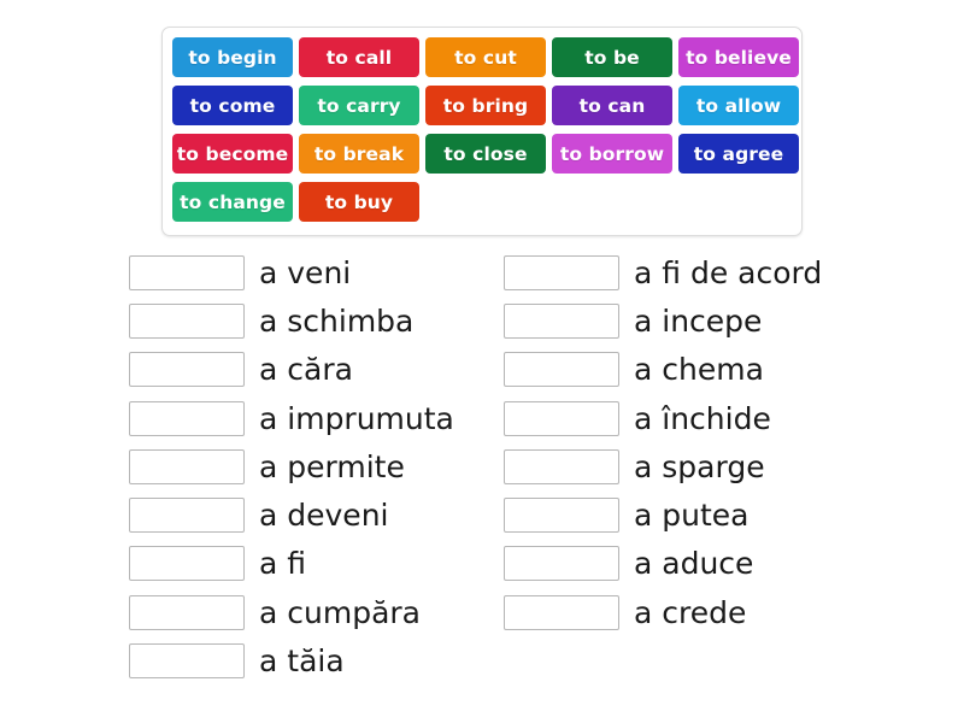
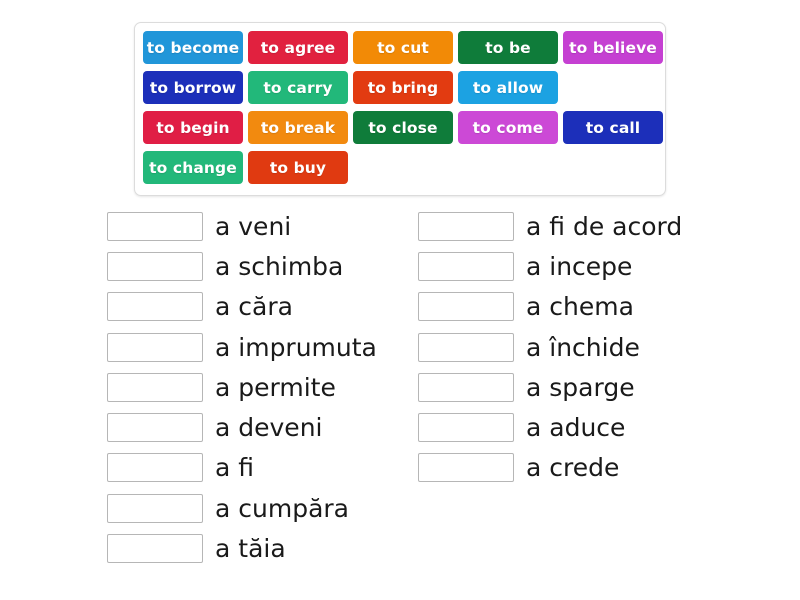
- to begin
+ to become
- to call
+ to agree
  to cut
  to be
  to believe
- to come
+ to borrow
  to carry
  to bring
- to can
  to allow
- to become
+ to begin
  to break
  to close
- to borrow
+ to come
- to agree
+ to call
  to change
  to buy
  a veni
  a schimba
  a căra
  a imprumuta
  a permite
  a deveni
  a fi
  a cumpăra
  a tăia
  a fi de acord
  a incepe
  a chema
  a închide
  a sparge
- a putea
  a aduce
  a crede
